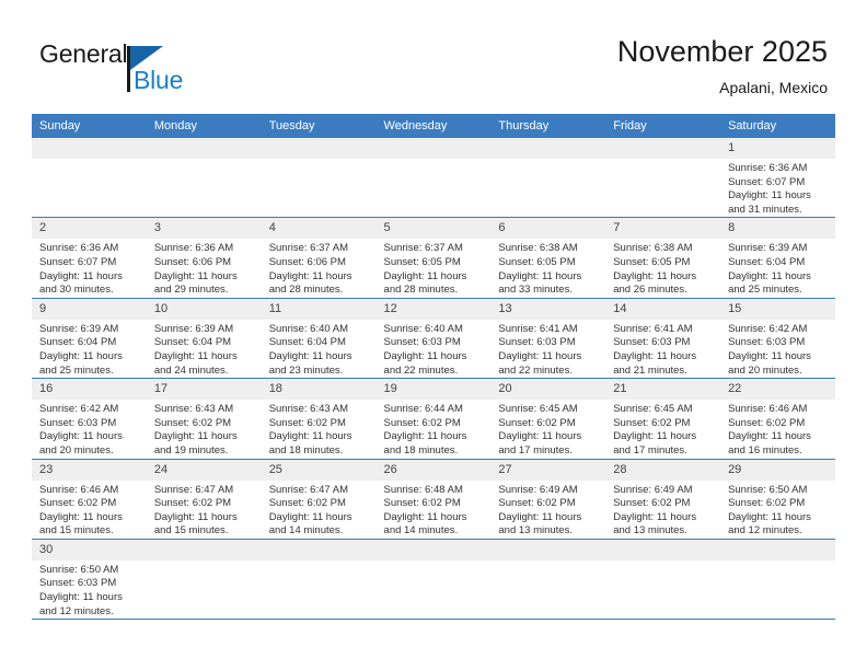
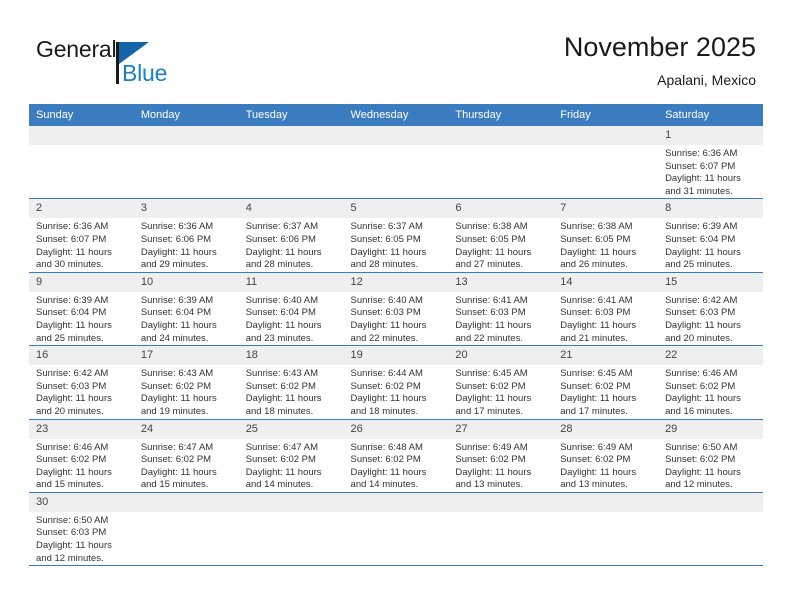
  General
  Blue
  November 2025
  Apalani, Mexico
  Sunday	Monday	Tuesday	Wednesday	Thursday	Friday	Saturday
  						1Sunrise: 6:36 AMSunset: 6:07 PMDaylight: 11 hoursand 31 minutes.
- 2Sunrise: 6:36 AMSunset: 6:07 PMDaylight: 11 hoursand 30 minutes.	3Sunrise: 6:36 AMSunset: 6:06 PMDaylight: 11 hoursand 29 minutes.	4Sunrise: 6:37 AMSunset: 6:06 PMDaylight: 11 hoursand 28 minutes.	5Sunrise: 6:37 AMSunset: 6:05 PMDaylight: 11 hoursand 28 minutes.	6Sunrise: 6:38 AMSunset: 6:05 PMDaylight: 11 hoursand 33 minutes.	7Sunrise: 6:38 AMSunset: 6:05 PMDaylight: 11 hoursand 26 minutes.	8Sunrise: 6:39 AMSunset: 6:04 PMDaylight: 11 hoursand 25 minutes.
+ 2Sunrise: 6:36 AMSunset: 6:07 PMDaylight: 11 hoursand 30 minutes.	3Sunrise: 6:36 AMSunset: 6:06 PMDaylight: 11 hoursand 29 minutes.	4Sunrise: 6:37 AMSunset: 6:06 PMDaylight: 11 hoursand 28 minutes.	5Sunrise: 6:37 AMSunset: 6:05 PMDaylight: 11 hoursand 28 minutes.	6Sunrise: 6:38 AMSunset: 6:05 PMDaylight: 11 hoursand 27 minutes.	7Sunrise: 6:38 AMSunset: 6:05 PMDaylight: 11 hoursand 26 minutes.	8Sunrise: 6:39 AMSunset: 6:04 PMDaylight: 11 hoursand 25 minutes.
  9Sunrise: 6:39 AMSunset: 6:04 PMDaylight: 11 hoursand 25 minutes.	10Sunrise: 6:39 AMSunset: 6:04 PMDaylight: 11 hoursand 24 minutes.	11Sunrise: 6:40 AMSunset: 6:04 PMDaylight: 11 hoursand 23 minutes.	12Sunrise: 6:40 AMSunset: 6:03 PMDaylight: 11 hoursand 22 minutes.	13Sunrise: 6:41 AMSunset: 6:03 PMDaylight: 11 hoursand 22 minutes.	14Sunrise: 6:41 AMSunset: 6:03 PMDaylight: 11 hoursand 21 minutes.	15Sunrise: 6:42 AMSunset: 6:03 PMDaylight: 11 hoursand 20 minutes.
  16Sunrise: 6:42 AMSunset: 6:03 PMDaylight: 11 hoursand 20 minutes.	17Sunrise: 6:43 AMSunset: 6:02 PMDaylight: 11 hoursand 19 minutes.	18Sunrise: 6:43 AMSunset: 6:02 PMDaylight: 11 hoursand 18 minutes.	19Sunrise: 6:44 AMSunset: 6:02 PMDaylight: 11 hoursand 18 minutes.	20Sunrise: 6:45 AMSunset: 6:02 PMDaylight: 11 hoursand 17 minutes.	21Sunrise: 6:45 AMSunset: 6:02 PMDaylight: 11 hoursand 17 minutes.	22Sunrise: 6:46 AMSunset: 6:02 PMDaylight: 11 hoursand 16 minutes.
  23Sunrise: 6:46 AMSunset: 6:02 PMDaylight: 11 hoursand 15 minutes.	24Sunrise: 6:47 AMSunset: 6:02 PMDaylight: 11 hoursand 15 minutes.	25Sunrise: 6:47 AMSunset: 6:02 PMDaylight: 11 hoursand 14 minutes.	26Sunrise: 6:48 AMSunset: 6:02 PMDaylight: 11 hoursand 14 minutes.	27Sunrise: 6:49 AMSunset: 6:02 PMDaylight: 11 hoursand 13 minutes.	28Sunrise: 6:49 AMSunset: 6:02 PMDaylight: 11 hoursand 13 minutes.	29Sunrise: 6:50 AMSunset: 6:02 PMDaylight: 11 hoursand 12 minutes.
  30Sunrise: 6:50 AMSunset: 6:03 PMDaylight: 11 hoursand 12 minutes.
